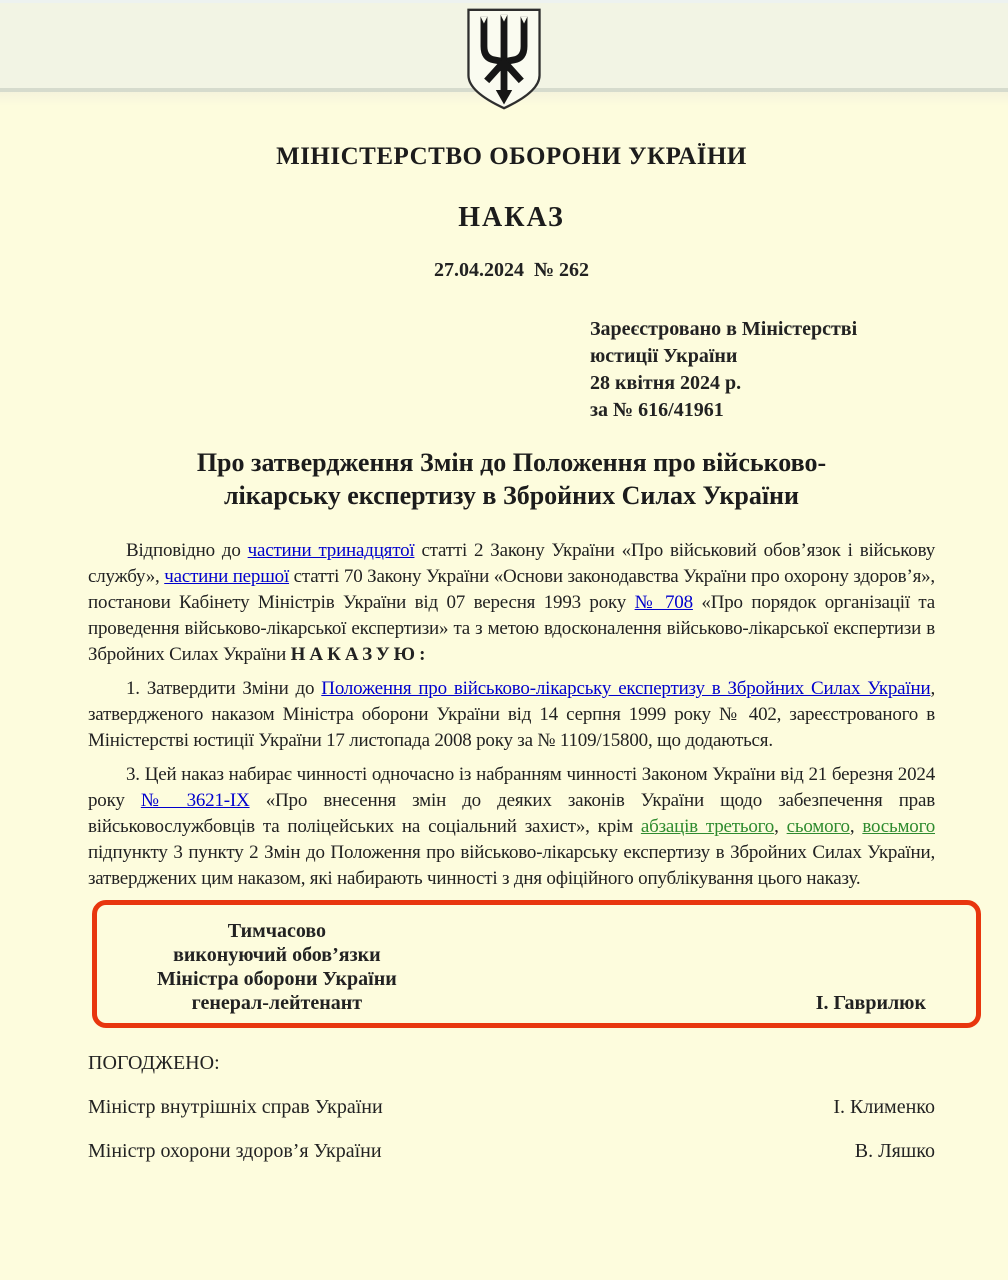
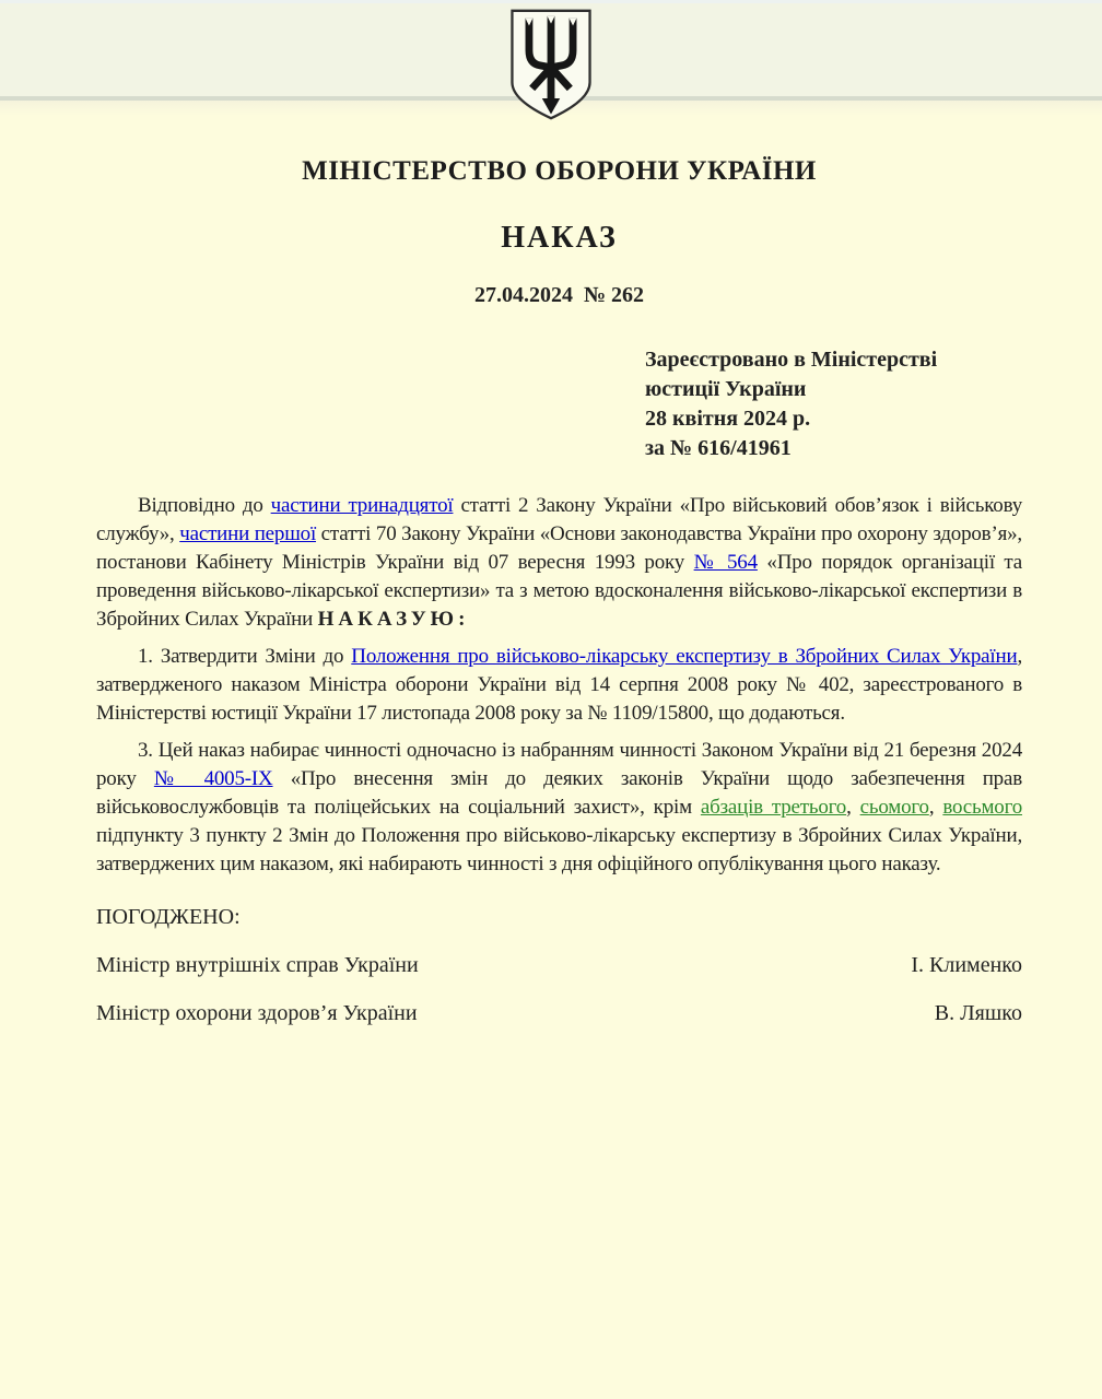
  МІНІСТЕРСТВО ОБОРОНИ УКРАЇНИ
  НАКАЗ
  27.04.2024 № 262
  Зареєстровано в Міністерстві
  юстиції України
  28 квітня 2024 р.
  за № 616/41961
- Про затвердження Змін до Положення про військово-
- лікарську експертизу в Збройних Силах України
- Відповідно до частини тринадцятої статті 2 Закону України «Про військовий обов’язок і військову службу», частини першої статті 70 Закону України «Основи законодавства України про охорону здоров’я», постанови Кабінету Міністрів України від 07 вересня 1993 року № 708 «Про порядок організації та проведення військово-лікарської експертизи» та з метою вдосконалення військово-лікарської експертизи в Збройних Силах України НАКАЗУЮ:
+ Відповідно до частини тринадцятої статті 2 Закону України «Про військовий обов’язок і військову службу», частини першої статті 70 Закону України «Основи законодавства України про охорону здоров’я», постанови Кабінету Міністрів України від 07 вересня 1993 року № 564 «Про порядок організації та проведення військово-лікарської експертизи» та з метою вдосконалення військово-лікарської експертизи в Збройних Силах України НАКАЗУЮ:
- 1. Затвердити Зміни до Положення про військово-лікарську експертизу в Збройних Силах України, затвердженого наказом Міністра оборони України від 14 серпня 1999 року № 402, зареєстрованого в Міністерстві юстиції України 17 листопада 2008 року за № 1109/15800, що додаються.
+ 1. Затвердити Зміни до Положення про військово-лікарську експертизу в Збройних Силах України, затвердженого наказом Міністра оборони України від 14 серпня 2008 року № 402, зареєстрованого в Міністерстві юстиції України 17 листопада 2008 року за № 1109/15800, що додаються.
- 3. Цей наказ набирає чинності одночасно із набранням чинності Законом України від 21 березня 2024 року № 3621-IX «Про внесення змін до деяких законів України щодо забезпечення прав військовослужбовців та поліцейських на соціальний захист», крім абзаців третього, сьомого, восьмого підпункту 3 пункту 2 Змін до Положення про військово-лікарську експертизу в Збройних Силах України, затверджених цим наказом, які набирають чинності з дня офіційного опублікування цього наказу.
+ 3. Цей наказ набирає чинності одночасно із набранням чинності Законом України від 21 березня 2024 року № 4005-IX «Про внесення змін до деяких законів України щодо забезпечення прав військовослужбовців та поліцейських на соціальний захист», крім абзаців третього, сьомого, восьмого підпункту 3 пункту 2 Змін до Положення про військово-лікарську експертизу в Збройних Силах України, затверджених цим наказом, які набирають чинності з дня офіційного опублікування цього наказу.
- Тимчасово
- виконуючий обов’язки
- Міністра оборони України
- генерал-лейтенант
- І. Гаврилюк
  ПОГОДЖЕНО:
  Міністр внутрішніх справ України
  І. Клименко
  Міністр охорони здоров’я України
  В. Ляшко
